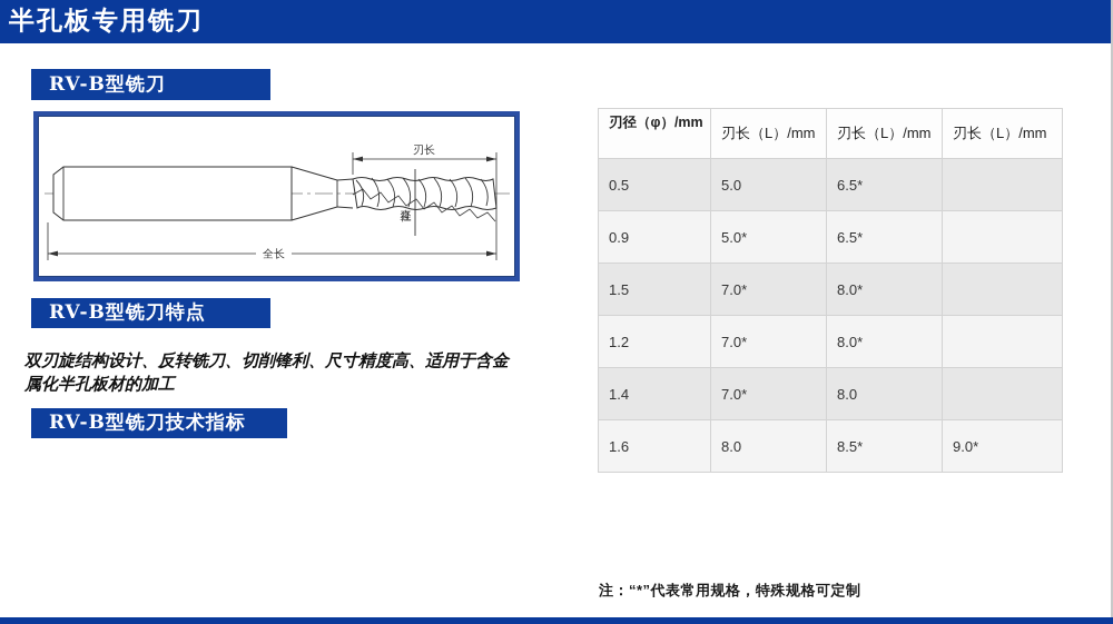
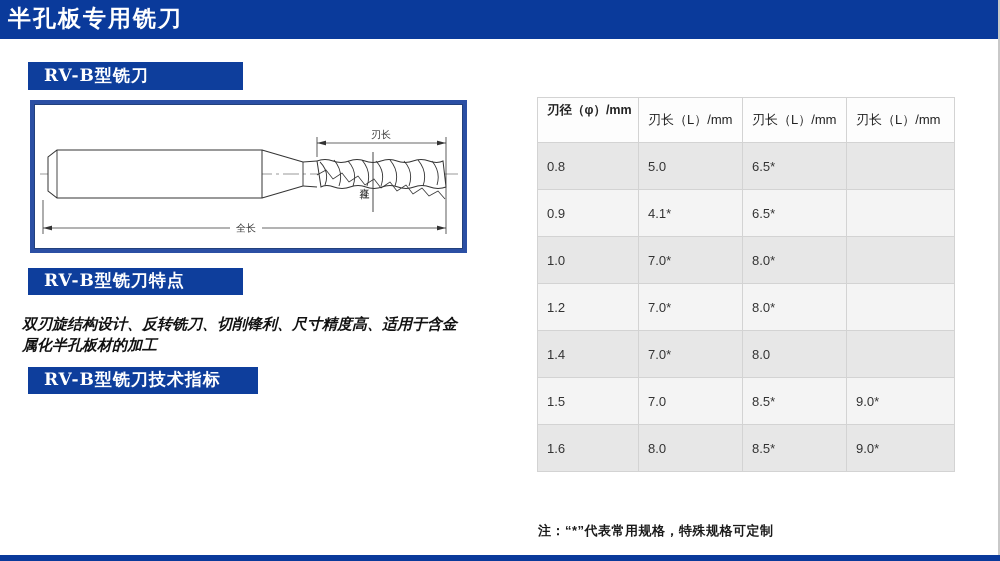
  半孔板专用铣刀
  RV-B型铣刀
  刃长
  全长
  RV-B型铣刀特点
  双刃旋结构设计、反转铣刀、切削锋利、尺寸精度高、适用于含金
  属化半孔板材的加工
  RV-B型铣刀技术指标
  刃径（φ）/mm	刃长（L）/mm	刃长（L）/mm	刃长（L）/mm
- 0.5	5.0	6.5*
+ 0.8	5.0	6.5*
- 0.9	5.0*	6.5*
+ 0.9	4.1*	6.5*
- 1.5	7.0*	8.0*
+ 1.0	7.0*	8.0*
  1.2	7.0*	8.0*
  1.4	7.0*	8.0
+ 1.5	7.0	8.5*	9.0*
  1.6	8.0	8.5*	9.0*
  注：“*”代表常用规格，特殊规格可定制
